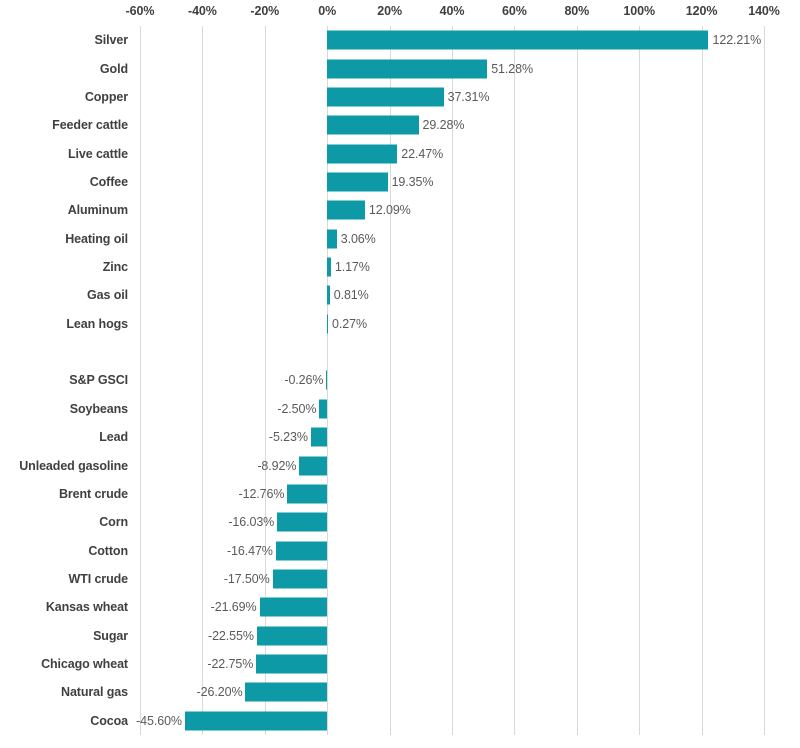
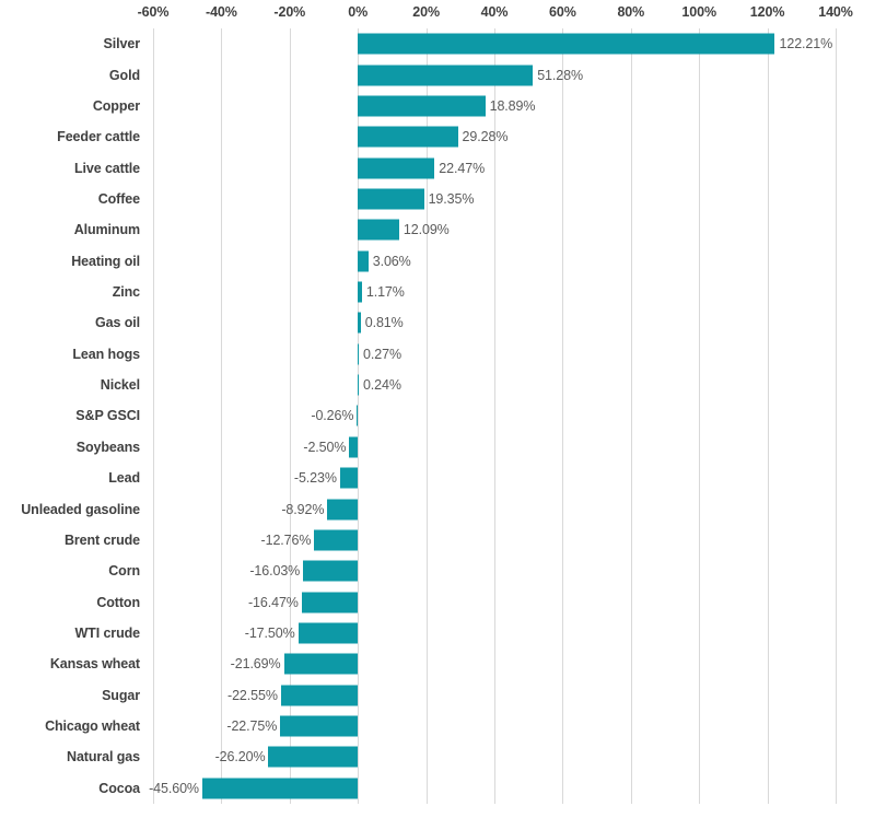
  -60%
  -40%
  -20%
  0%
  20%
  40%
  60%
  80%
  100%
  120%
  140%
  Silver
  122.21%
  Gold
  51.28%
  Copper
- 37.31%
+ 18.89%
  Feeder cattle
  29.28%
  Live cattle
  22.47%
  Coffee
  19.35%
  Aluminum
  12.09%
  Heating oil
  3.06%
  Zinc
  1.17%
  Gas oil
  0.81%
  Lean hogs
  0.27%
+ Nickel
+ 0.24%
  S&P GSCI
  -0.26%
  Soybeans
  -2.50%
  Lead
  -5.23%
  Unleaded gasoline
  -8.92%
  Brent crude
  -12.76%
  Corn
  -16.03%
  Cotton
  -16.47%
  WTI crude
  -17.50%
  Kansas wheat
  -21.69%
  Sugar
  -22.55%
  Chicago wheat
  -22.75%
  Natural gas
  -26.20%
  Cocoa
  -45.60%
